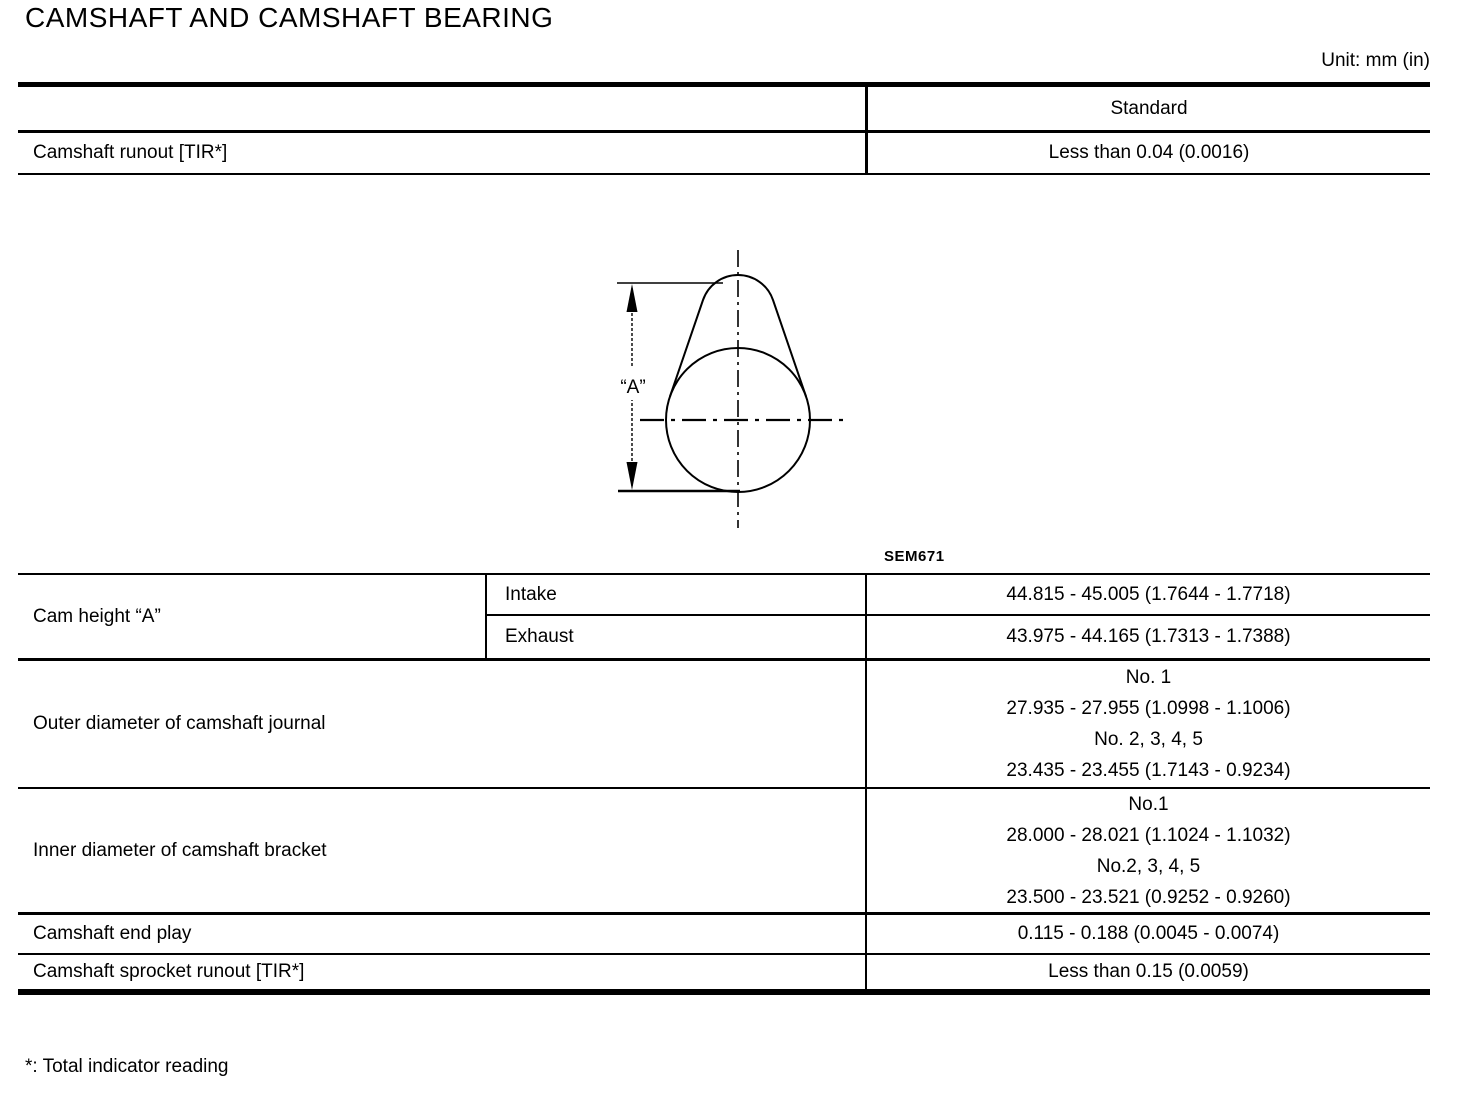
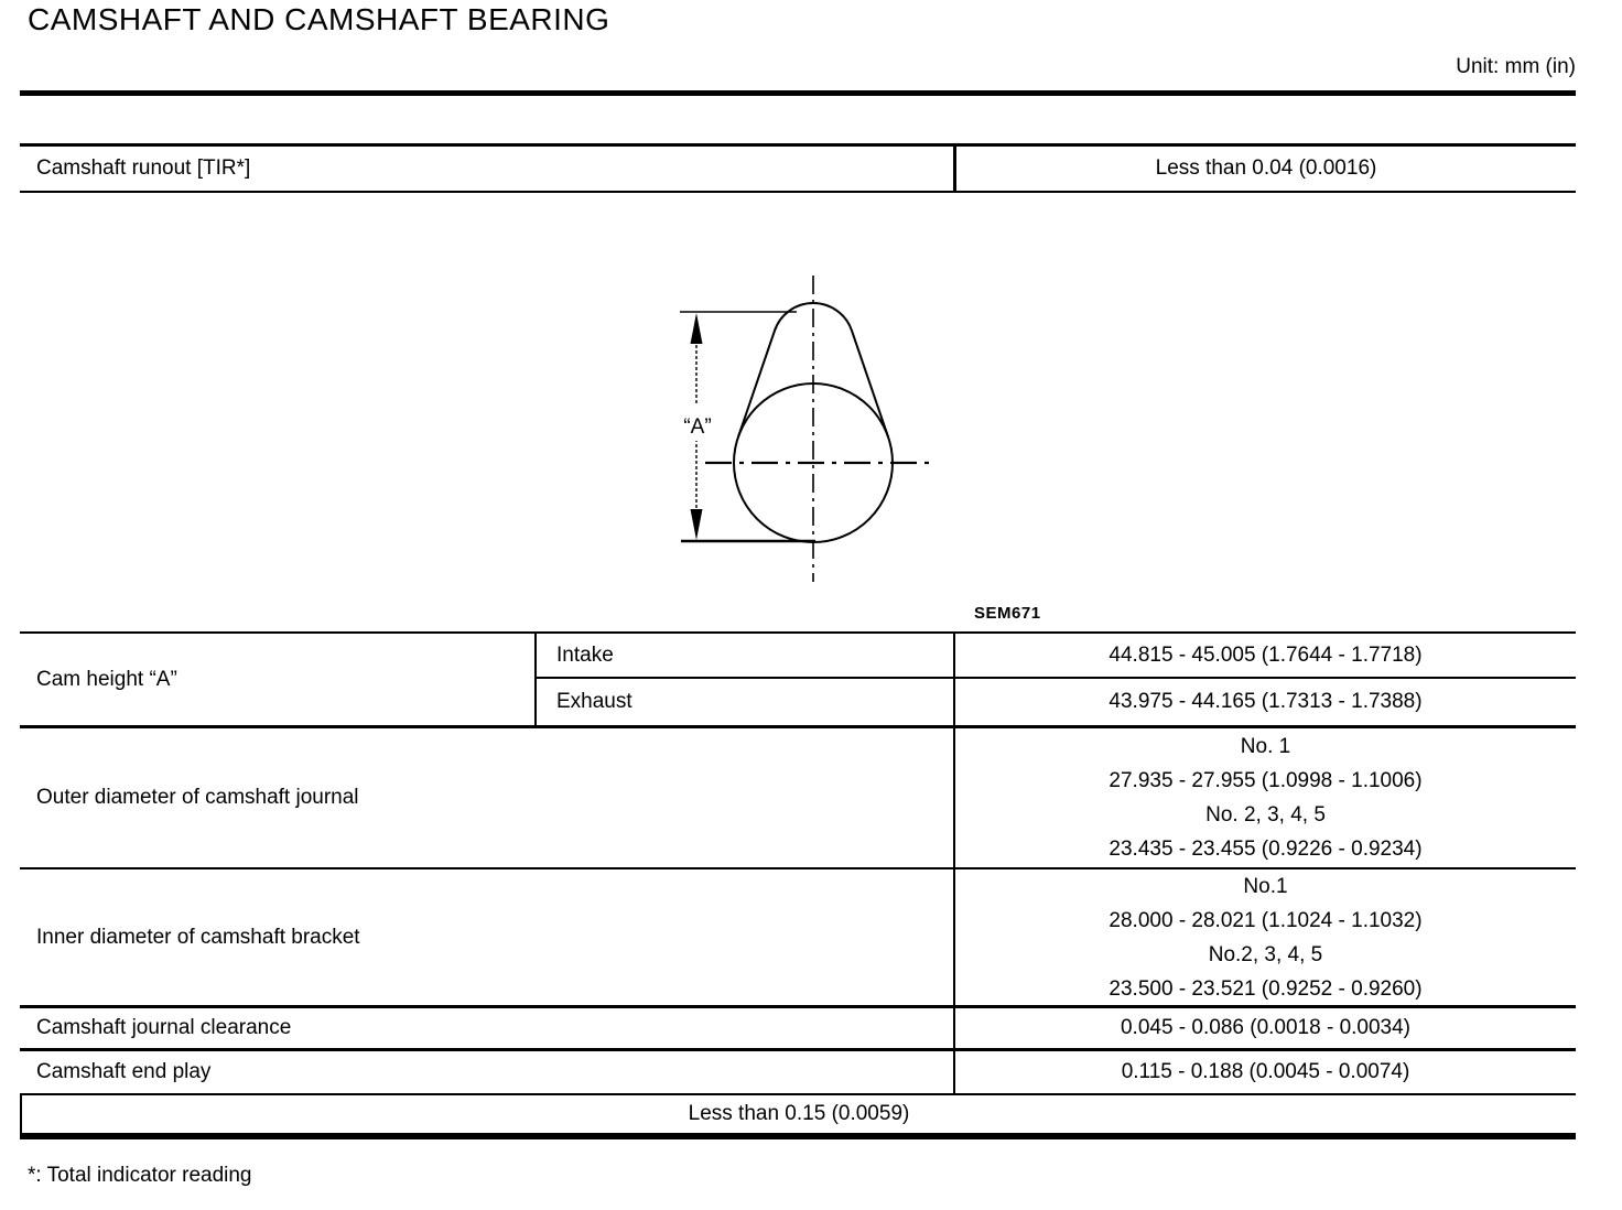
  CAMSHAFT AND CAMSHAFT BEARING
  Unit: mm (in)
- Standard
  Camshaft runout [TIR*]
  Less than 0.04 (0.0016)
  “A”
  SEM671
  Cam height “A”
  Intake
  44.815 - 45.005 (1.7644 - 1.7718)
  Exhaust
  43.975 - 44.165 (1.7313 - 1.7388)
  Outer diameter of camshaft journal
  No. 1
  27.935 - 27.955 (1.0998 - 1.1006)
  No. 2, 3, 4, 5
- 23.435 - 23.455 (1.7143 - 0.9234)
+ 23.435 - 23.455 (0.9226 - 0.9234)
  Inner diameter of camshaft bracket
  No.1
  28.000 - 28.021 (1.1024 - 1.1032)
  No.2, 3, 4, 5
  23.500 - 23.521 (0.9252 - 0.9260)
+ Camshaft journal clearance
+ 0.045 - 0.086 (0.0018 - 0.0034)
  Camshaft end play
  0.115 - 0.188 (0.0045 - 0.0074)
- Camshaft sprocket runout [TIR*]
  Less than 0.15 (0.0059)
  *: Total indicator reading
